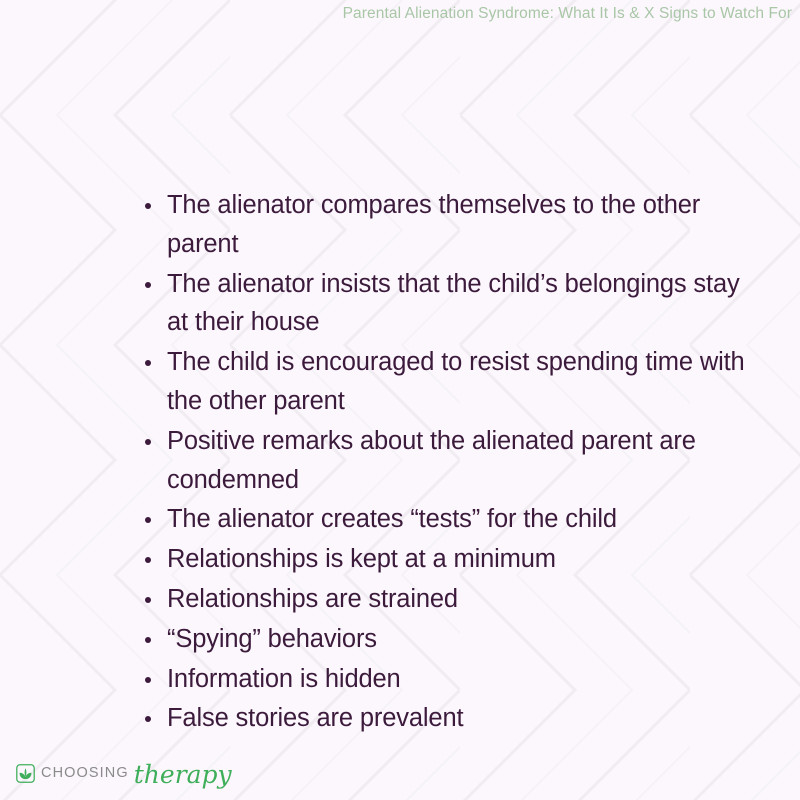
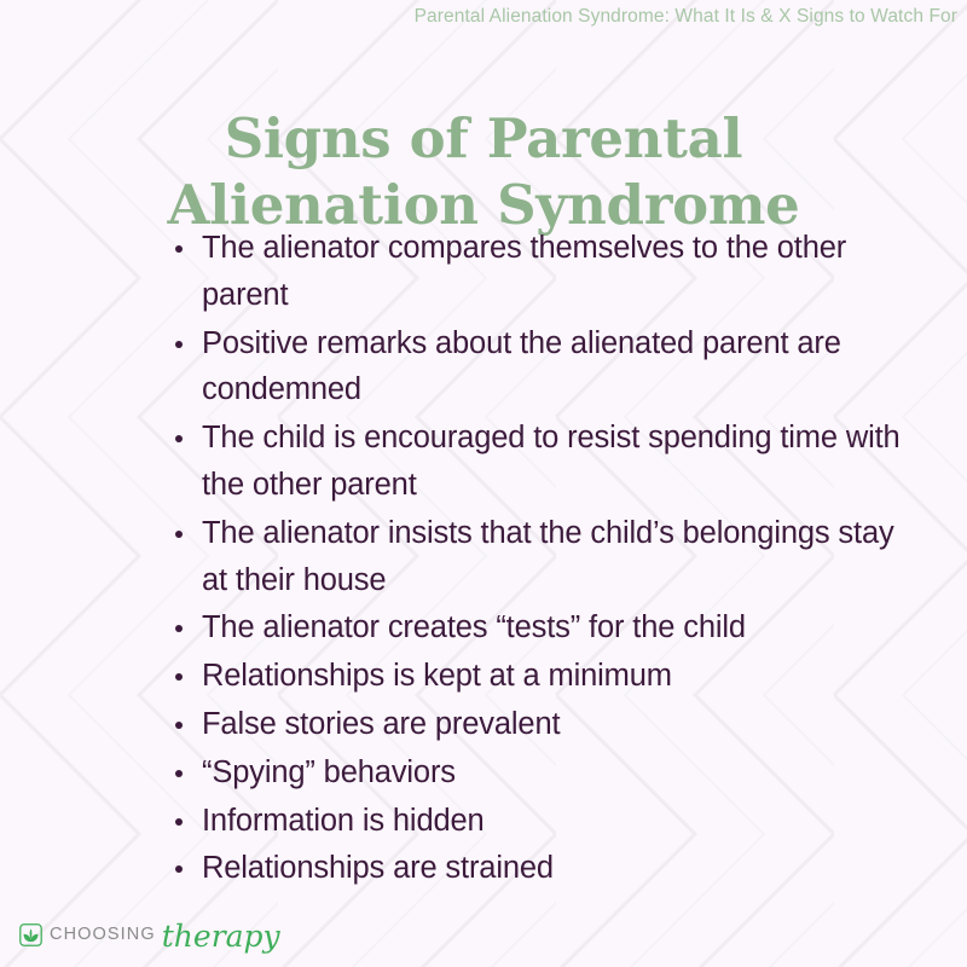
  Parental Alienation Syndrome: What It Is & X Signs to Watch For
+ Signs of Parental
+ Alienation Syndrome
  The alienator compares themselves to the other parent
- The alienator insists that the child’s belongings stay at their house
+ Positive remarks about the alienated parent are condemned
  The child is encouraged to resist spending time with the other parent
- Positive remarks about the alienated parent are condemned
+ The alienator insists that the child’s belongings stay at their house
  The alienator creates “tests” for the child
  Relationships is kept at a minimum
- Relationships are strained
+ False stories are prevalent
  “Spying” behaviors
  Information is hidden
- False stories are prevalent
+ Relationships are strained
  CHOOSING
  therapy
